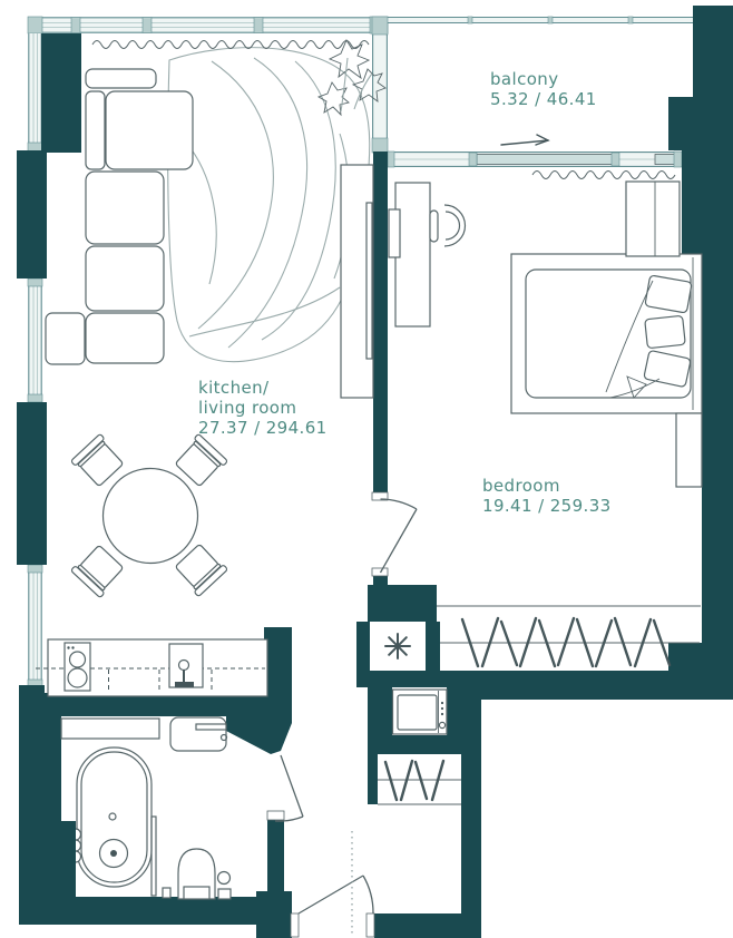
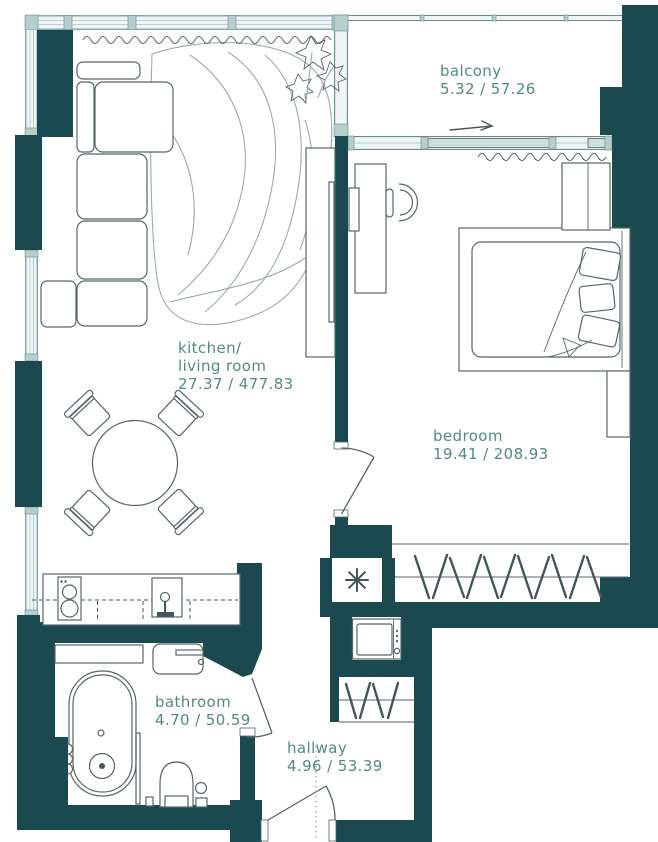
  balcony
- 5.32 / 46.41
+ 5.32 / 57.26
  kitchen/
  living room
- 27.37 / 294.61
+ 27.37 / 477.83
  bedroom
- 19.41 / 259.33
+ 19.41 / 208.93
+ bathroom
+ 4.70 / 50.59
+ hallway
+ 4.96 / 53.39
